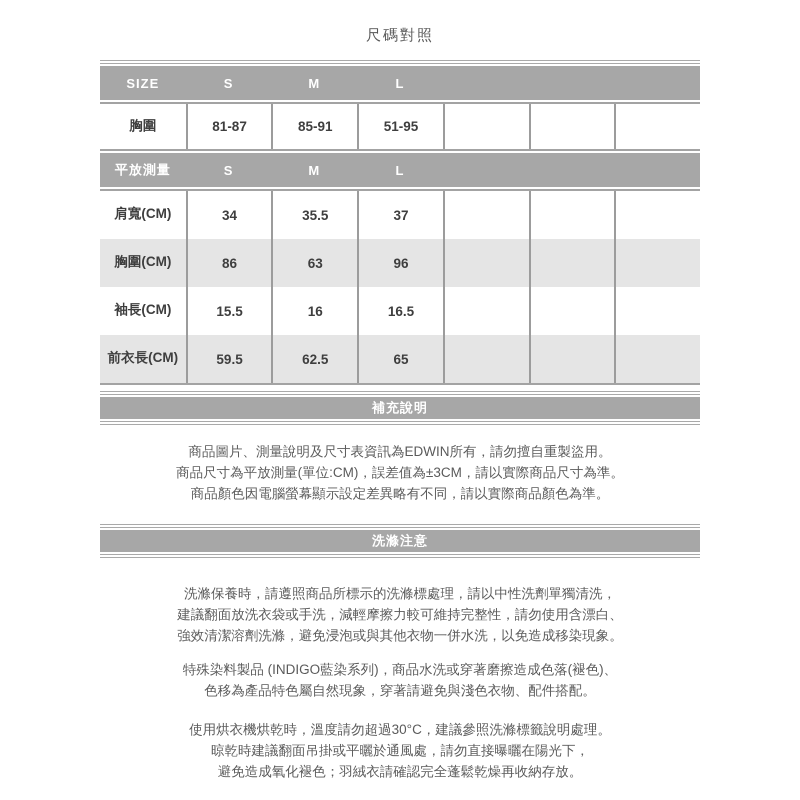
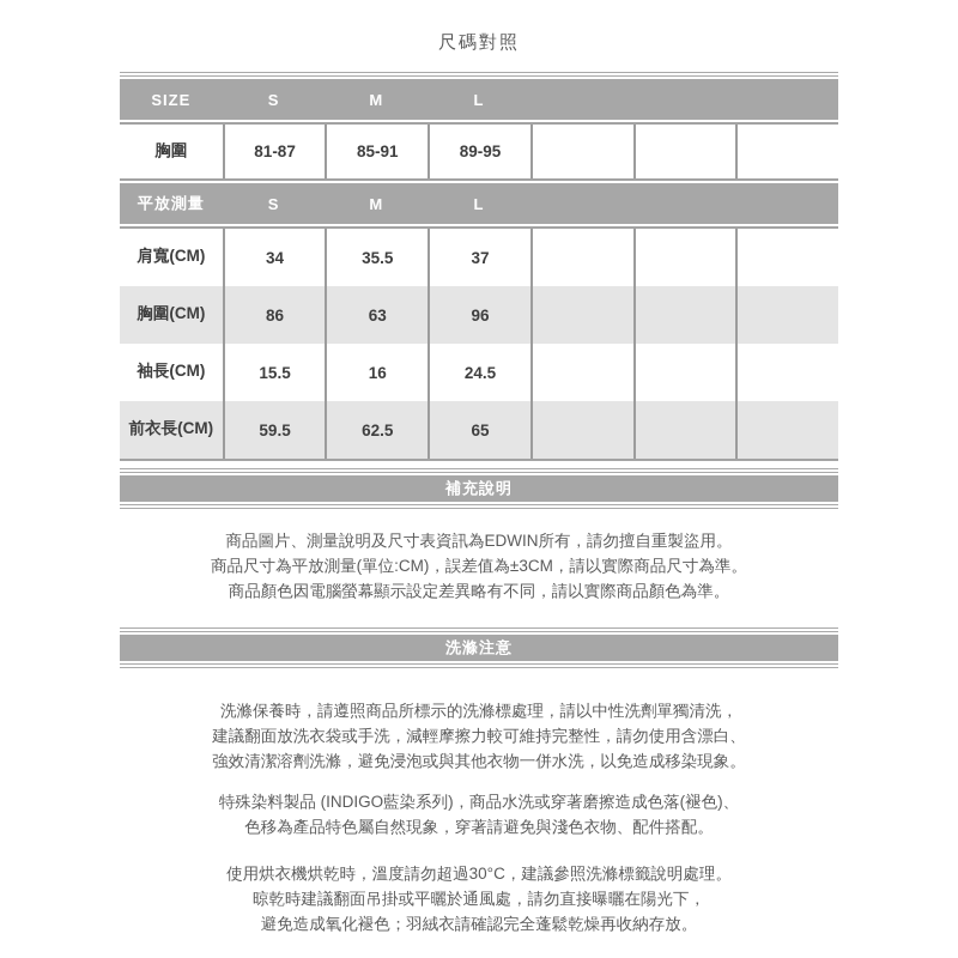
  尺碼對照
  SIZE
  S
  M
  L
  胸圍
  81-87
  85-91
- 51-95
+ 89-95
  平放測量
  S
  M
  L
  肩寬(CM)
  34
  35.5
  37
  胸圍(CM)
  86
  63
  96
  袖長(CM)
  15.5
  16
- 16.5
+ 24.5
  前衣長(CM)
  59.5
  62.5
  65
  補充說明
  商品圖片、測量說明及尺寸表資訊為EDWIN所有，請勿擅自重製盜用。
  商品尺寸為平放測量(單位:CM)，誤差值為±3CM，請以實際商品尺寸為準。
  商品顏色因電腦螢幕顯示設定差異略有不同，請以實際商品顏色為準。
  洗滌注意
  洗滌保養時，請遵照商品所標示的洗滌標處理，請以中性洗劑單獨清洗，
  建議翻面放洗衣袋或手洗，減輕摩擦力較可維持完整性，請勿使用含漂白、
  強效清潔溶劑洗滌，避免浸泡或與其他衣物一併水洗，以免造成移染現象。
  特殊染料製品 (INDIGO藍染系列)，商品水洗或穿著磨擦造成色落(褪色)、
  色移為產品特色屬自然現象，穿著請避免與淺色衣物、配件搭配。
  使用烘衣機烘乾時，溫度請勿超過30°C，建議參照洗滌標籤說明處理。
  晾乾時建議翻面吊掛或平曬於通風處，請勿直接曝曬在陽光下，
  避免造成氧化褪色；羽絨衣請確認完全蓬鬆乾燥再收納存放。
